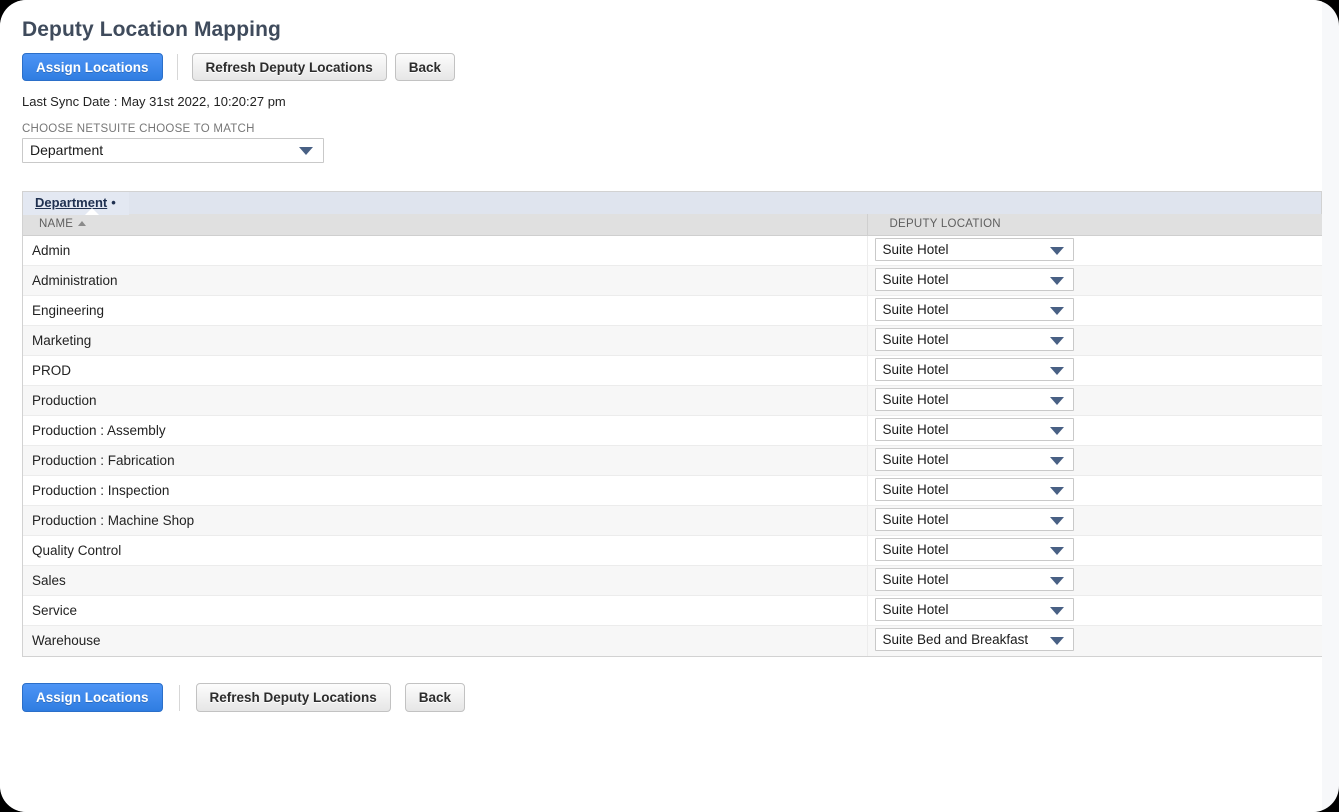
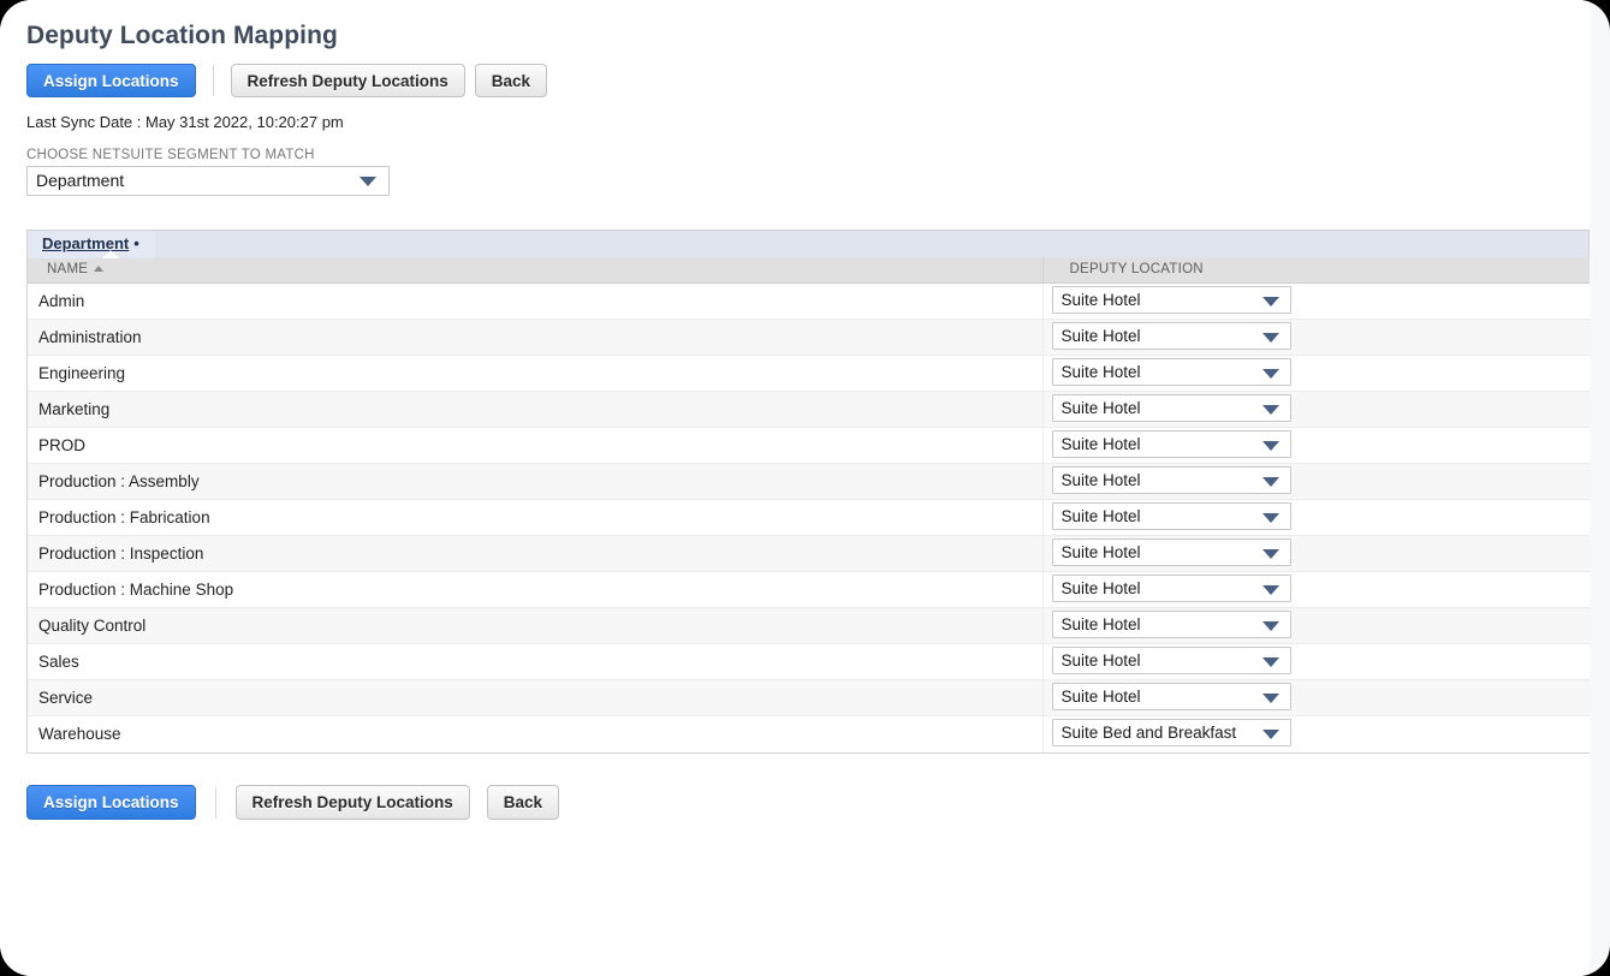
  Deputy Location Mapping
  Assign Locations
  Refresh Deputy Locations
  Back
  Last Sync Date : May 31st 2022, 10:20:27 pm
- CHOOSE NETSUITE CHOOSE TO MATCH
+ CHOOSE NETSUITE SEGMENT TO MATCH
  Department
  Department •
  NAME	DEPUTY LOCATION
  Admin	Suite Hotel
  Administration	Suite Hotel
  Engineering	Suite Hotel
  Marketing	Suite Hotel
  PROD	Suite Hotel
- Production	Suite Hotel
  Production : Assembly	Suite Hotel
  Production : Fabrication	Suite Hotel
  Production : Inspection	Suite Hotel
  Production : Machine Shop	Suite Hotel
  Quality Control	Suite Hotel
  Sales	Suite Hotel
  Service	Suite Hotel
  Warehouse	Suite Bed and Breakfast
  Assign Locations
  Refresh Deputy Locations
  Back
